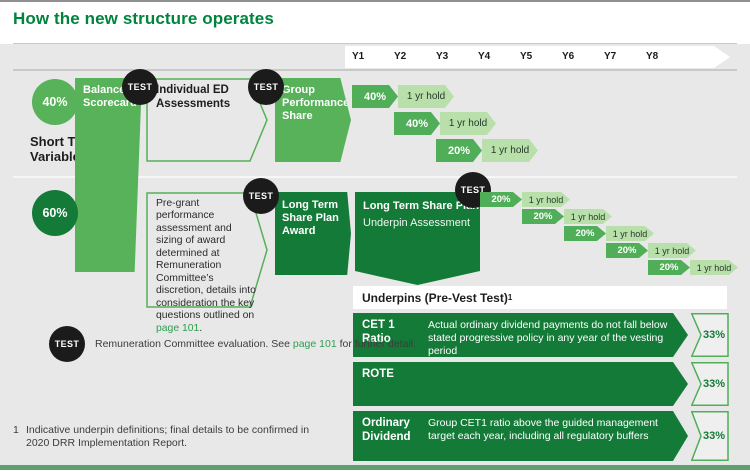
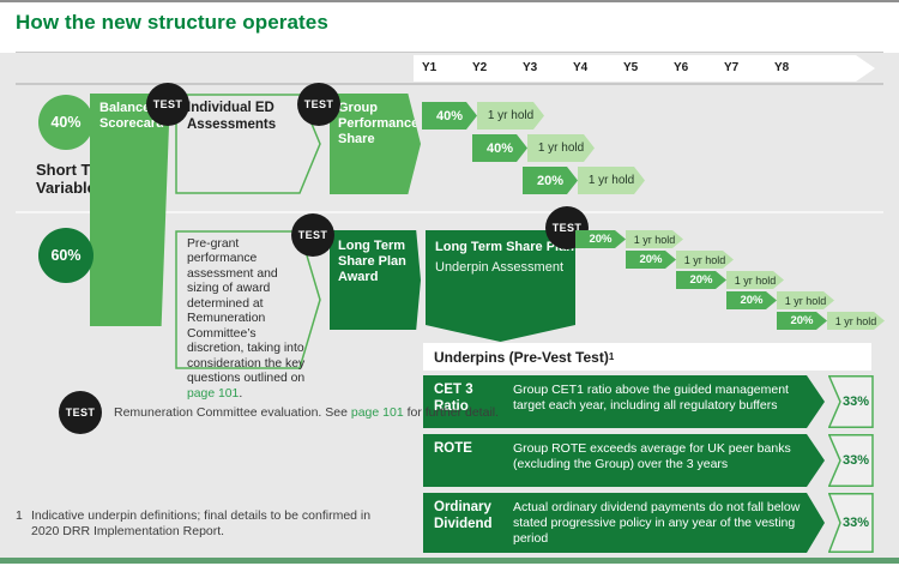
  How the new structure operates
  Y1
  Y2
  Y3
  Y4
  Y5
  Y6
  Y7
  Y8
  40%
  Variabl
  Balanc Scorecar
  ndividual ED Assessments
  Group Performance Share
  TEST
  TEST
  40%
  1 yr hold
  40%
  1 yr hold
  20%
  1 yr hold
  60%
- Pre-grant performance assessment and sizing of award determined at Remuneration Committee’s discretion, details into consideration the key questions outlined on page 101.
+ Pre-grant performance assessment and sizing of award determined at Remuneration Committee’s discretion, taking into consideration the key questions outlined on page 101.
  Long Term Share Plan Award
  Long Term Share P
  Underpin Assessment
  TEST
  TEST
  20%
  1 yr hold
  20%
  1 yr hold
  20%
  1 yr hold
  20%
  1 yr hold
  20%
  1 yr hold
  Underpins (Pre-Vest Test)
  1
- CET 1 Ratio
+ CET 3 Ratio
- Actual ordinary dividend payments do not fall below stated progressive policy in any year of the vesting period
+ Group CET1 ratio above the guided management target each year, including all regulatory buffers
  33%
  ROTE
+ Group ROTE exceeds average for UK peer banks (excluding the Group) over the 3 years
  33%
  Ordinary Dividend
- Group CET1 ratio above the guided management target each year, including all regulatory buffers
+ Actual ordinary dividend payments do not fall below stated progressive policy in any year of the vesting period
  33%
  TEST
  Remuneration Committee evaluation. See page 101 for further detail.
  1 Indicative underpin definitions; final details to be confirmed in
  2020 DRR Implementation Report.
